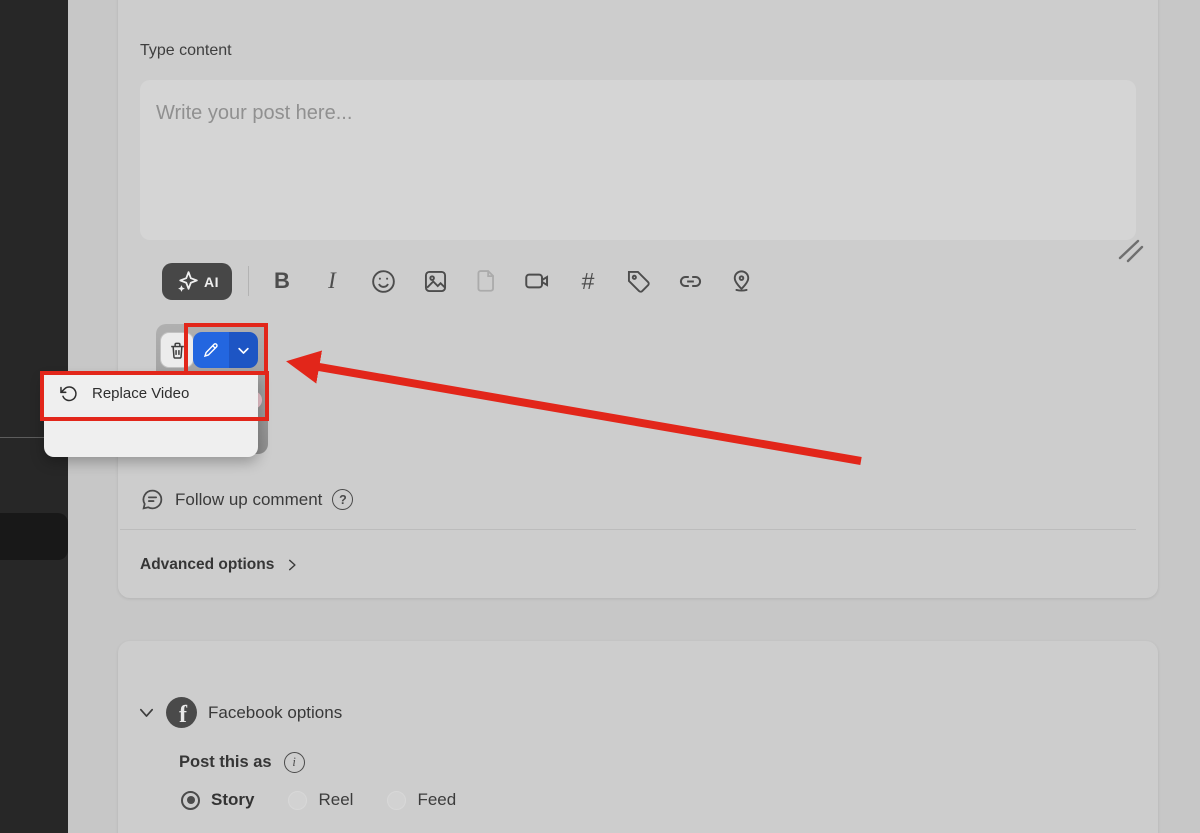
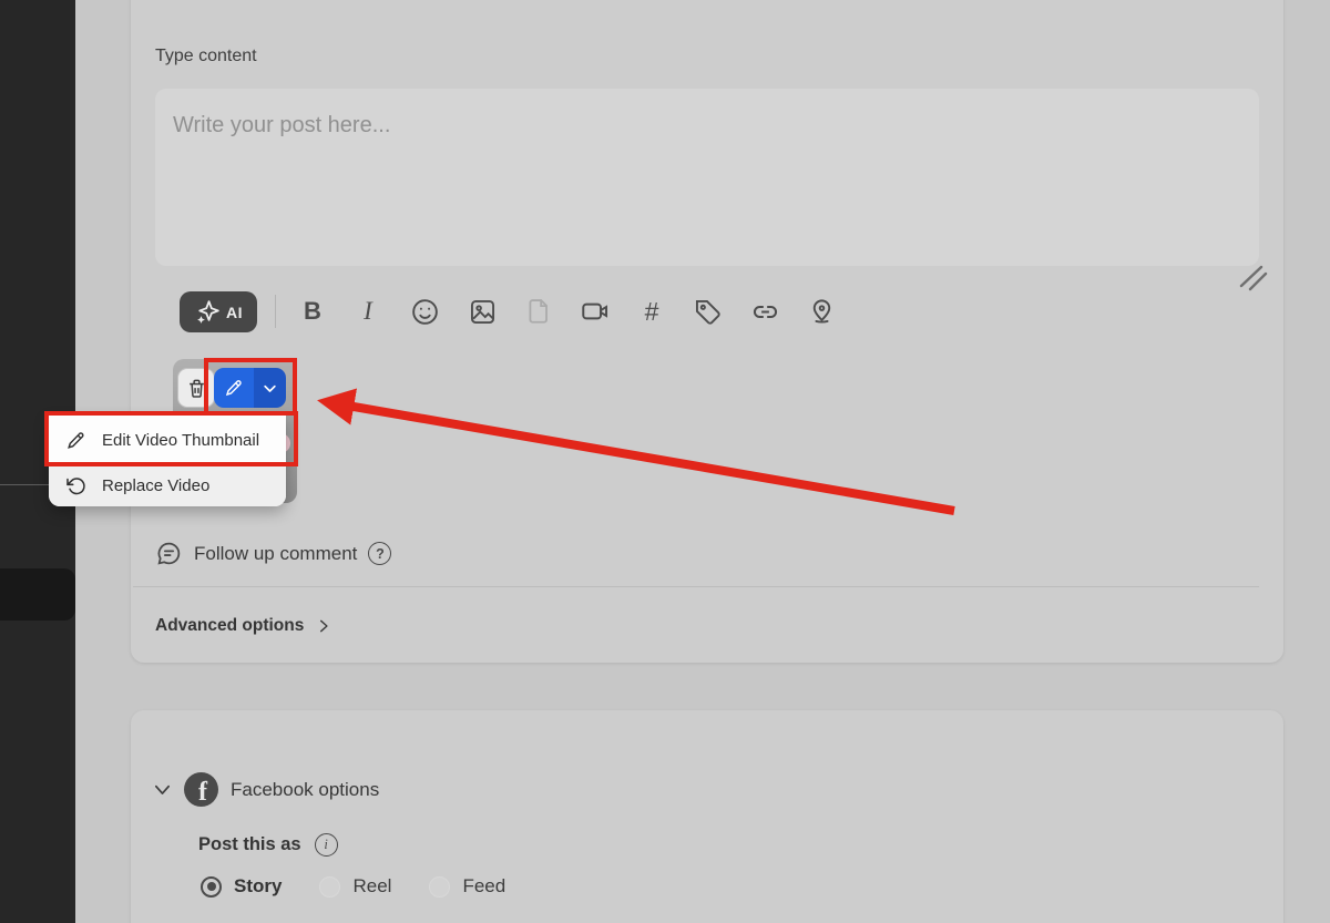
  Type content
  Write your post here...
  AI
  B
  I
  #
+ Edit Video Thumbnail
  Replace Video
  Follow up comment
  ?
  Advanced options
  f
  Facebook options
  Post this as
  i
  Story
  Reel
  Feed
